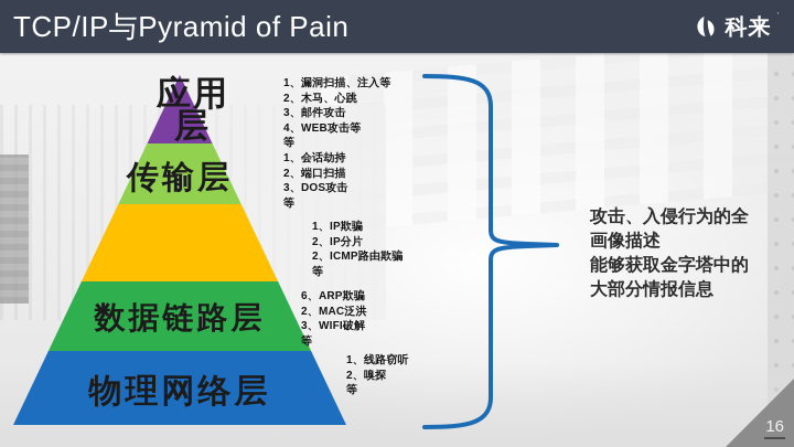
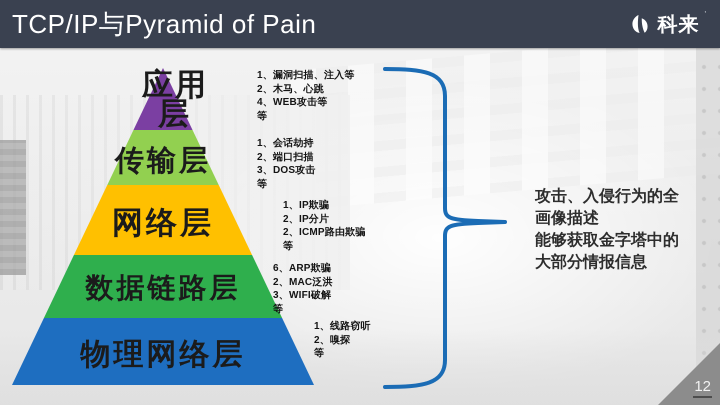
  TCP/IP与Pyramid of Pain
  科来
  '
  应用
  层
  传输层
+ 网络层
  数据链路层
  物理网络层
  1、漏洞扫描、注入等
  2、木马、心跳
- 3、邮件攻击
  4、WEB攻击等
  等
  1、会话劫持
  2、端口扫描
  3、DOS攻击
  等
  1、IP欺骗
  2、IP分片
  2、ICMP路由欺骗
  等
  6、ARP欺骗
  2、MAC泛洪
  3、WIFI破解
  等
  1、线路窃听
  2、嗅探
  等
  攻击、入侵行为的全
  画像描述
  能够获取金字塔中的
  大部分情报信息
- 16
+ 12
